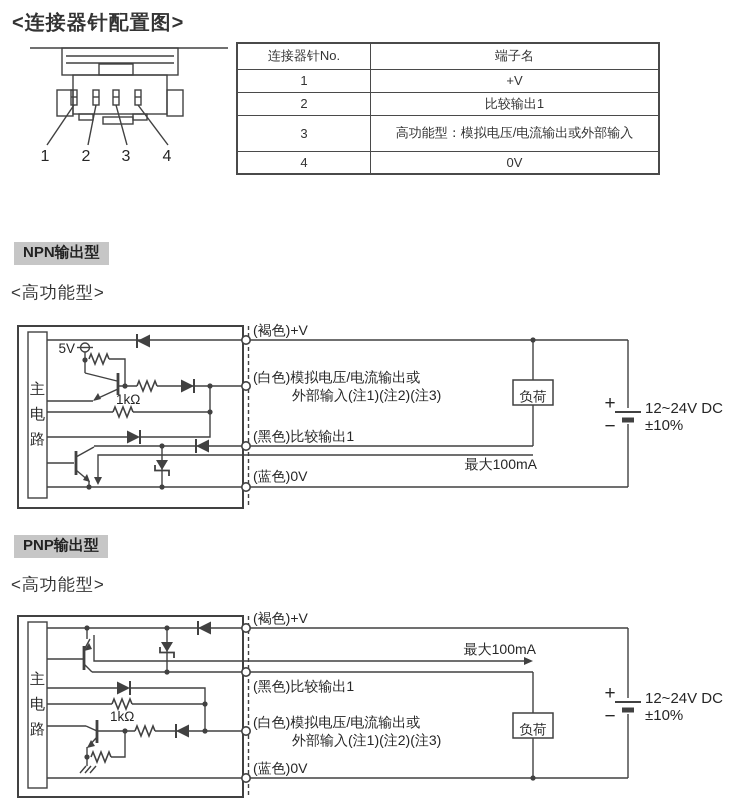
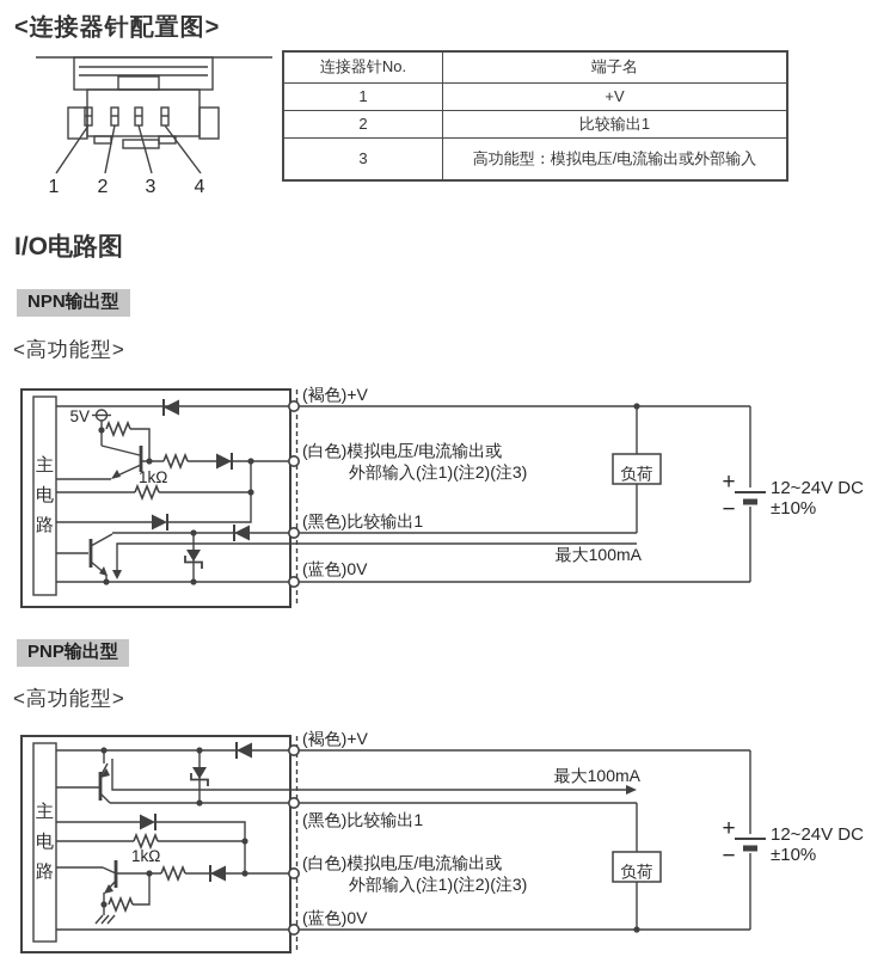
  <连接器针配置图>
+ I/O电路图
  NPN输出型
  <高功能型>
  PNP输出型
  <高功能型>
  连接器针No.	端子名
  1	+V
  2	比较输出1
  3	高功能型：模拟电压/电流输出或外部输入
- 4	0V
  1
  2
  3
  4
  主
  电
  路
  1kΩ
  负荷
  +
  −
  12~24V DC
  ±10%
  5V
  (褐色)+V
  (白色)模拟电压/电流输出或
  外部输入(注1)(注2)(注3)
  (黑色)比较输出1
  最大100mA
  (蓝色)0V
  主
  电
  路
  1kΩ
  负荷
  +
  −
  12~24V DC
  ±10%
  (褐色)+V
  最大100mA
  (黑色)比较输出1
  (白色)模拟电压/电流输出或
  外部输入(注1)(注2)(注3)
  (蓝色)0V
